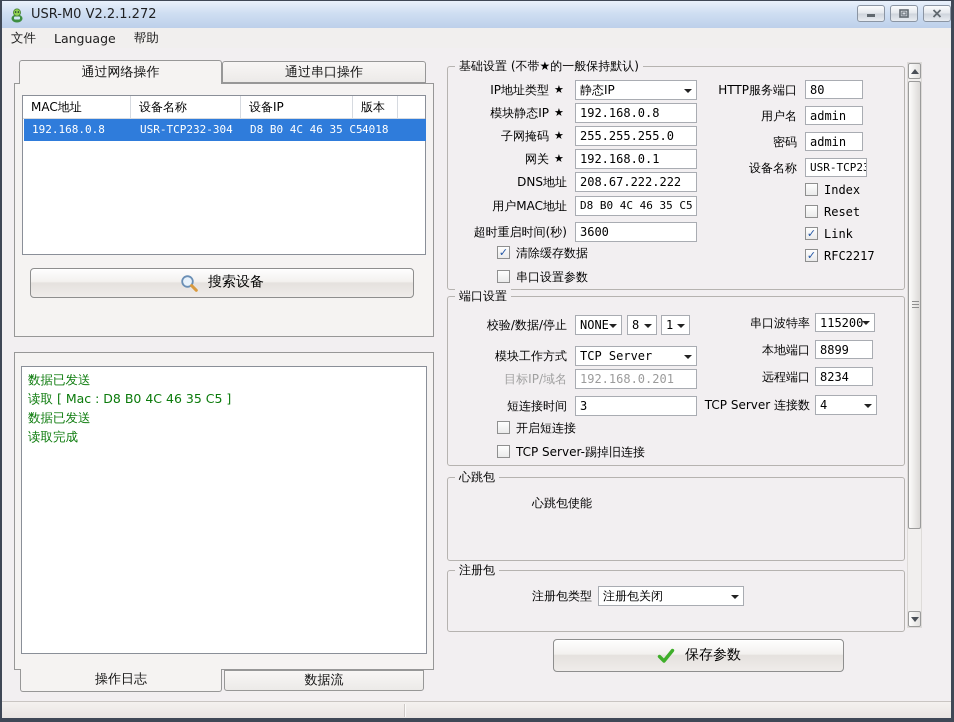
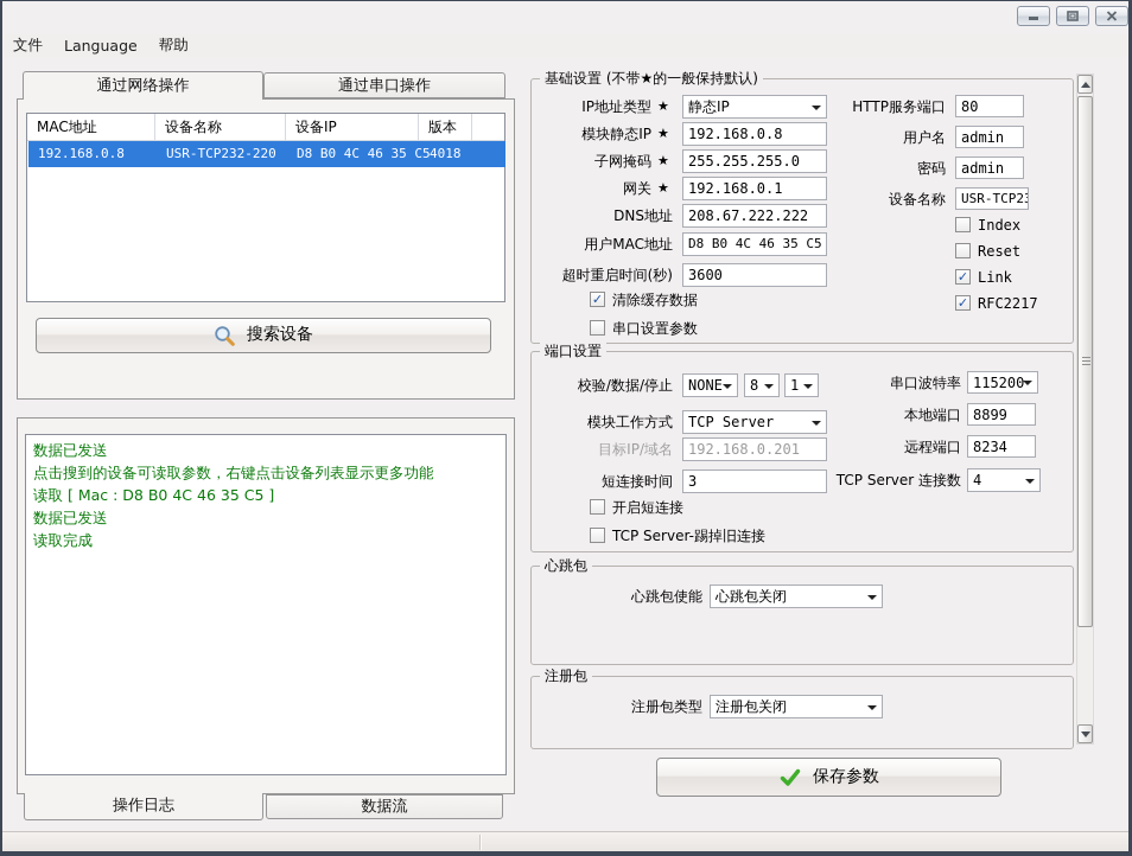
- USR-M0 V2.2.1.272
  文件
  Language
  帮助
  通过网络操作
  通过串口操作
  MAC地址
  设备名称
  设备IP
  版本
  192.168.0.8
- USR-TCP232-304
+ USR-TCP232-220
  D8 B0 4C 46 35 C5
  4018
  搜索设备
  数据已发送
+ 点击搜到的设备可读取参数，右键点击设备列表显示更多功能
  读取 [ Mac : D8 B0 4C 46 35 C5 ]
  数据已发送
  读取完成
  操作日志
  数据流
  基础设置 (不带★的一般保持默认)
  IP地址类型
  ★
  静态IP
  模块静态IP
  ★
  192.168.0.8
  子网掩码
  ★
  255.255.255.0
  网关
  ★
  192.168.0.1
  DNS地址
  208.67.222.222
  用户MAC地址
  D8 B0 4C 46 35 C5
  超时重启时间(秒)
  3600
  ✓
  清除缓存数据
  串口设置参数
  HTTP服务端口
  80
  用户名
  admin
  密码
  admin
  设备名称
  USR-TCP23
  Index
  Reset
  ✓
  Link
  ✓
  RFC2217
  端口设置
  校验/数据/停止
  NONE
  8
  1
  模块工作方式
  TCP Server
  目标IP/域名
  192.168.0.201
  短连接时间
  3
  开启短连接
  TCP Server-踢掉旧连接
  串口波特率
  115200
  本地端口
  8899
  远程端口
  8234
  TCP Server 连接数
  4
  心跳包
  心跳包使能
+ 心跳包关闭
  注册包
  注册包类型
  注册包关闭
  保存参数
